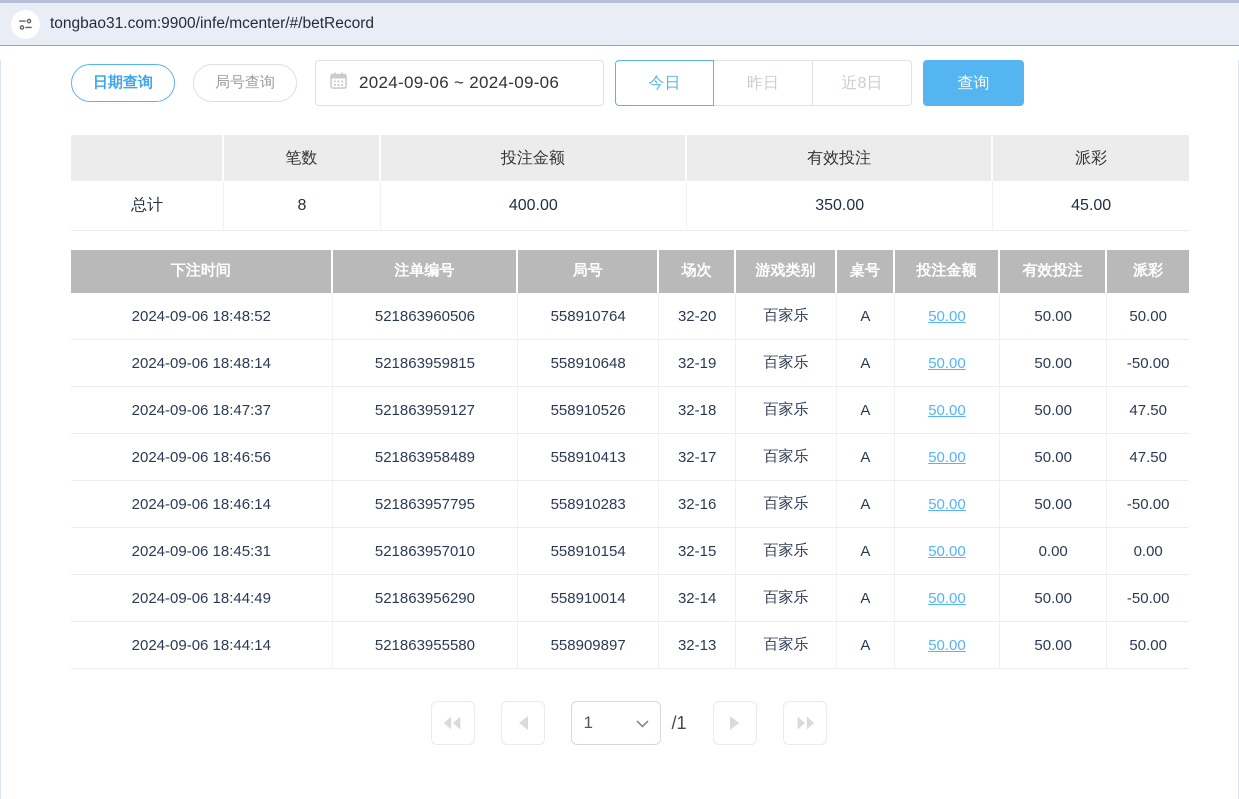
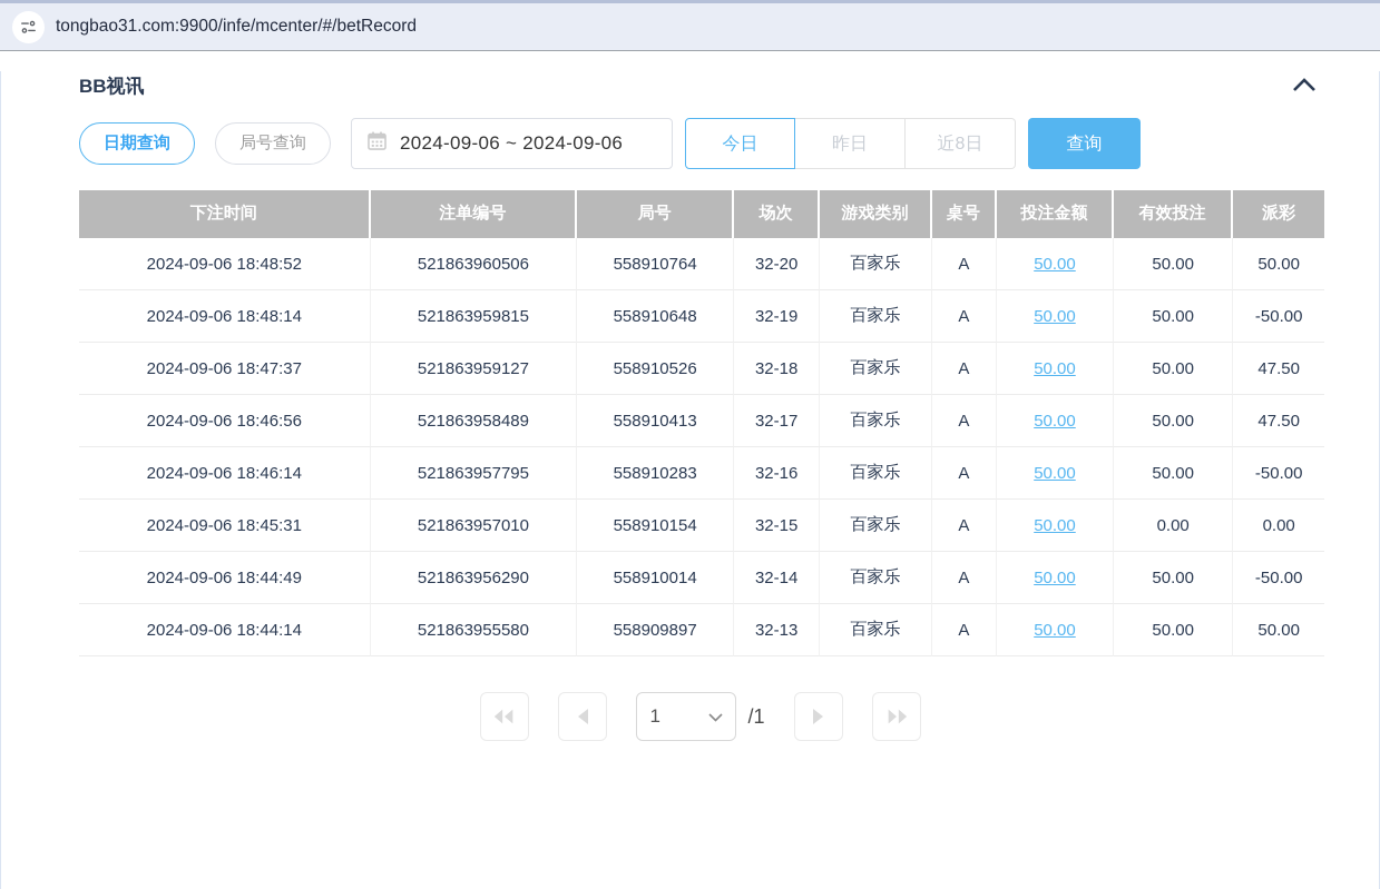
  tongbao31.com:9900/infe/mcenter/#/betRecord
+ BB视讯
  日期查询
  局号查询
  2024-09-06 ~ 2024-09-06
  今日
  昨日
  近8日
  查询
- 	笔数	投注金额	有效投注	派彩
- 总计	8	400.00	350.00	45.00
  下注时间	注单编号	局号	场次	游戏类别	桌号	投注金额	有效投注	派彩
  2024-09-06 18:48:52	521863960506	558910764	32-20	百家乐	A	50.00	50.00	50.00
  2024-09-06 18:48:14	521863959815	558910648	32-19	百家乐	A	50.00	50.00	-50.00
  2024-09-06 18:47:37	521863959127	558910526	32-18	百家乐	A	50.00	50.00	47.50
  2024-09-06 18:46:56	521863958489	558910413	32-17	百家乐	A	50.00	50.00	47.50
  2024-09-06 18:46:14	521863957795	558910283	32-16	百家乐	A	50.00	50.00	-50.00
  2024-09-06 18:45:31	521863957010	558910154	32-15	百家乐	A	50.00	0.00	0.00
  2024-09-06 18:44:49	521863956290	558910014	32-14	百家乐	A	50.00	50.00	-50.00
  2024-09-06 18:44:14	521863955580	558909897	32-13	百家乐	A	50.00	50.00	50.00
  1
  /1
